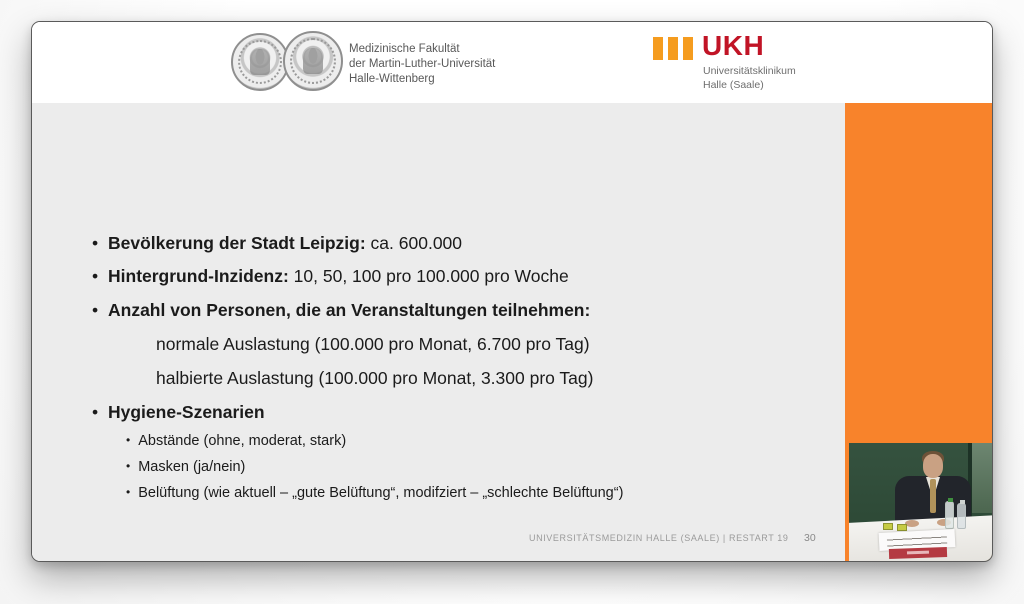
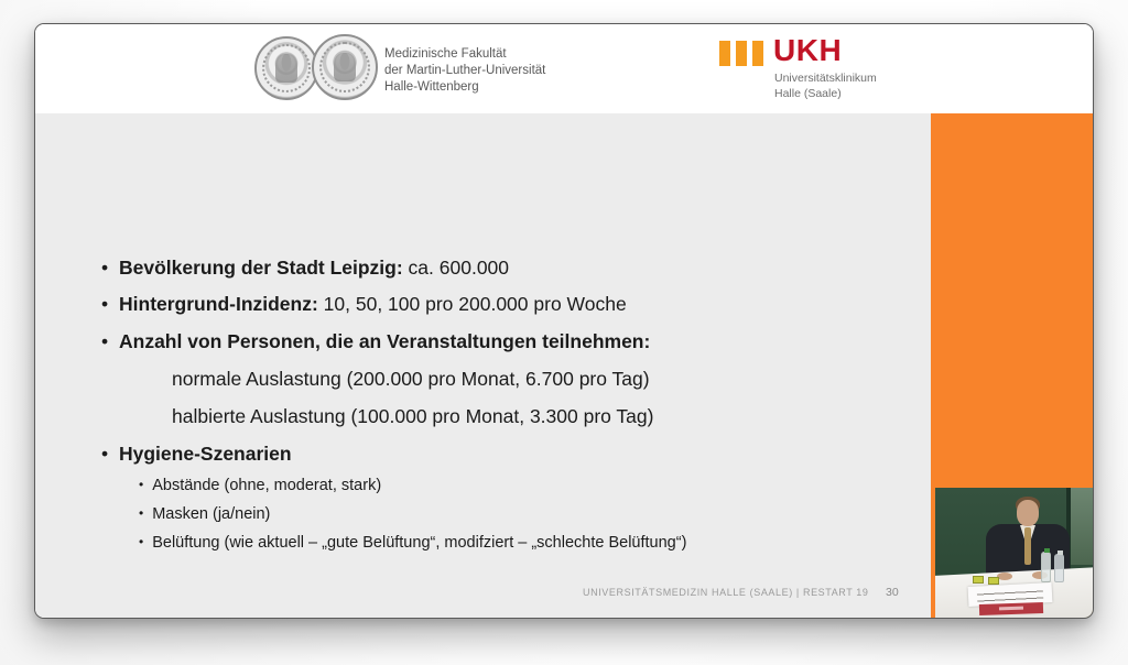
  Medizinische Fakultät
  der Martin-Luther-Universität
  Halle-Wittenberg
  UKH
  Universitätsklinikum
  Halle (Saale)
  •
  Bevölkerung der Stadt Leipzig: ca. 600.000
  •
- Hintergrund-Inzidenz: 10, 50, 100 pro 100.000 pro Woche
+ Hintergrund-Inzidenz: 10, 50, 100 pro 200.000 pro Woche
  •
  Anzahl von Personen, die an Veranstaltungen teilnehmen:
- normale Auslastung (100.000 pro Monat, 6.700 pro Tag)
+ normale Auslastung (200.000 pro Monat, 6.700 pro Tag)
  halbierte Auslastung (100.000 pro Monat, 3.300 pro Tag)
  •
  Hygiene-Szenarien
  • Abstände (ohne, moderat, stark)
  • Masken (ja/nein)
  • Belüftung (wie aktuell – „gute Belüftung“, modifziert – „schlechte Belüftung“)
  UNIVERSITÄTSMEDIZIN HALLE (SAALE) | RESTART 19
  30
